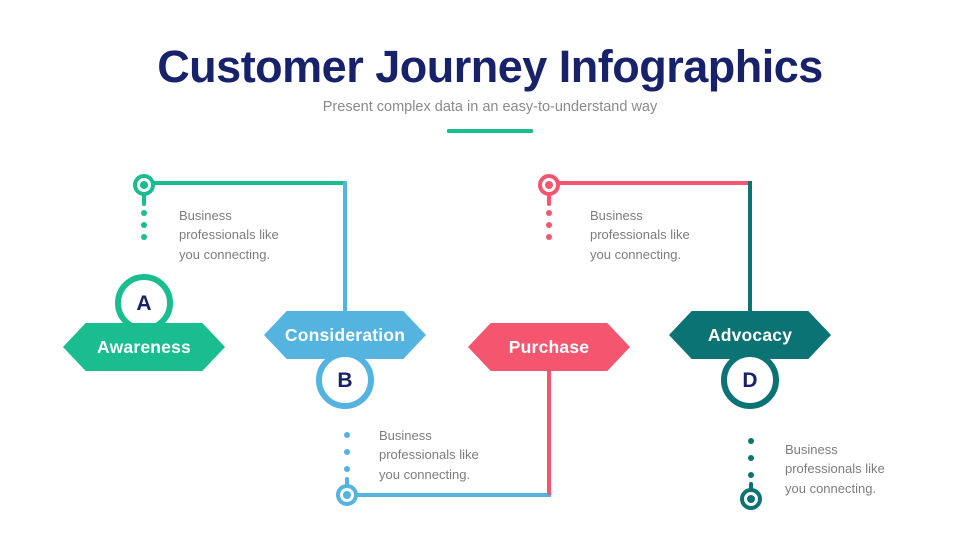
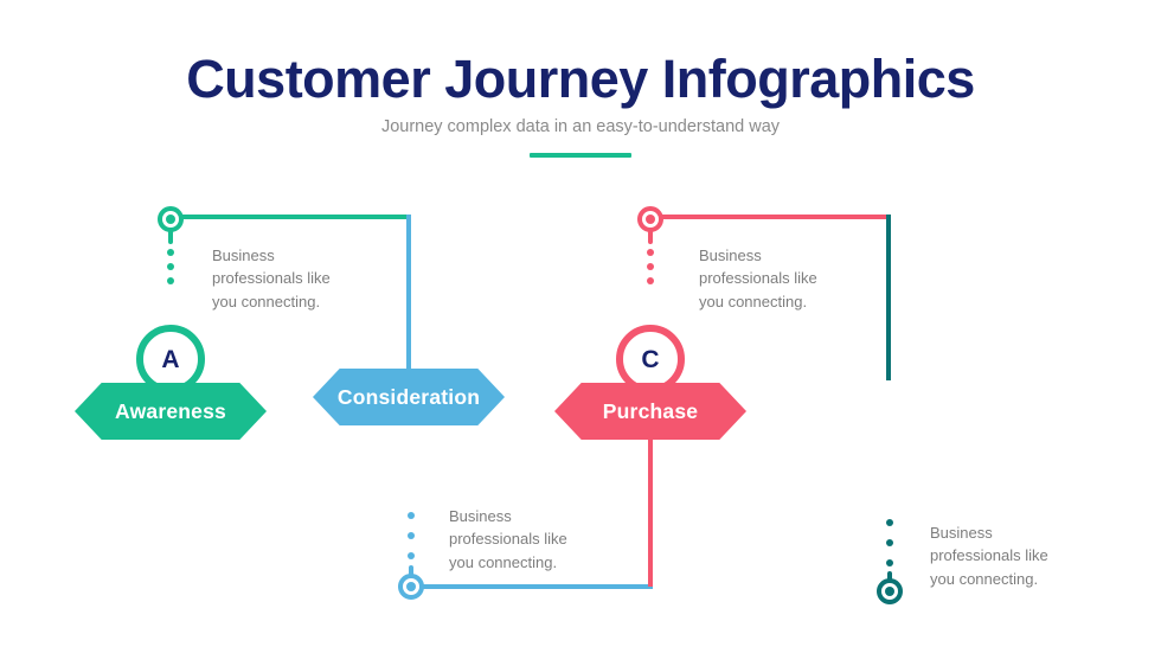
  Customer Journey Infographics
- Present complex data in an easy-to-understand way
+ Journey complex data in an easy-to-understand way
  Business
  professionals like
  you connecting.
  A
  Awareness
  Consideration
- B
  Business
  professionals like
  you connecting.
  Business
  professionals like
  you connecting.
+ C
  Purchase
- Advocacy
- D
  Business
  professionals like
  you connecting.
